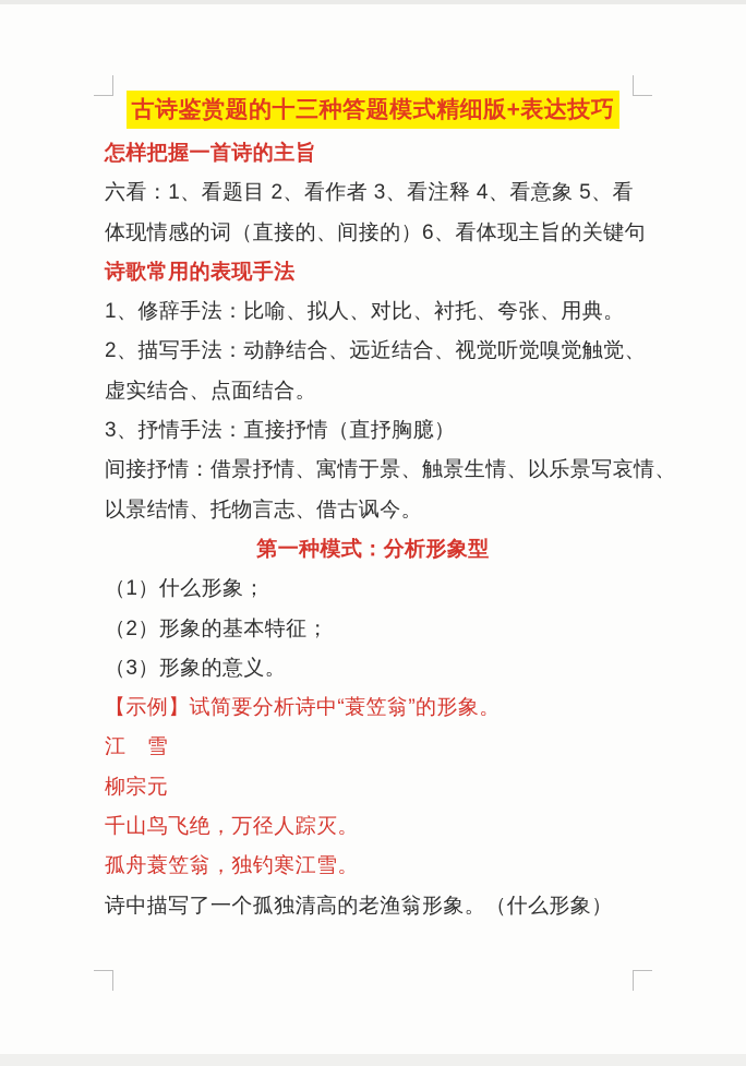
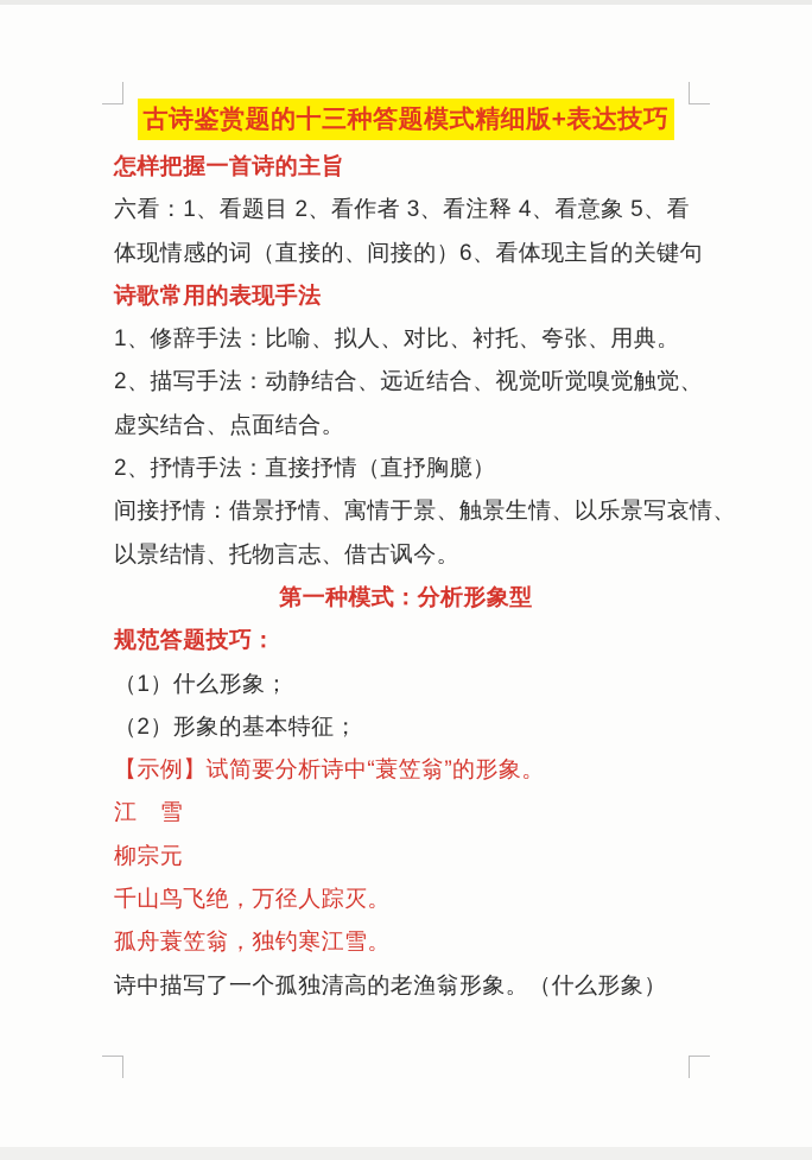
  古诗鉴赏题的十三种答题模式精细版+表达技巧
  怎样把握一首诗的主旨
  六看：1、看题目 2、看作者 3、看注释 4、看意象 5、看
  体现情感的词（直接的、间接的）6、看体现主旨的关键句
  诗歌常用的表现手法
  1、修辞手法：比喻、拟人、对比、衬托、夸张、用典。
  2、描写手法：动静结合、远近结合、视觉听觉嗅觉触觉、
  虚实结合、点面结合。
- 3、抒情手法：直接抒情（直抒胸臆）
+ 2、抒情手法：直接抒情（直抒胸臆）
  间接抒情：借景抒情、寓情于景、触景生情、以乐景写哀情、
  以景结情、托物言志、借古讽今。
  第一种模式：分析形象型
+ 规范答题技巧：
  （1）什么形象；
  （2）形象的基本特征；
- （3）形象的意义。
  【示例】试简要分析诗中“蓑笠翁”的形象。
  江 雪
  柳宗元
  千山鸟飞绝，万径人踪灭。
  孤舟蓑笠翁，独钓寒江雪。
  诗中描写了一个孤独清高的老渔翁形象。（什么形象）
